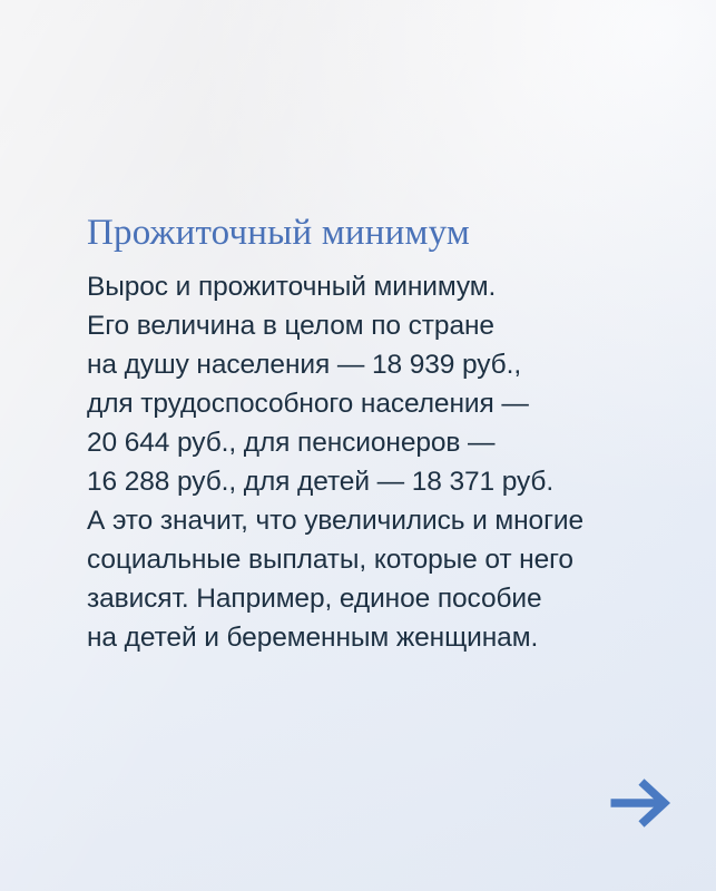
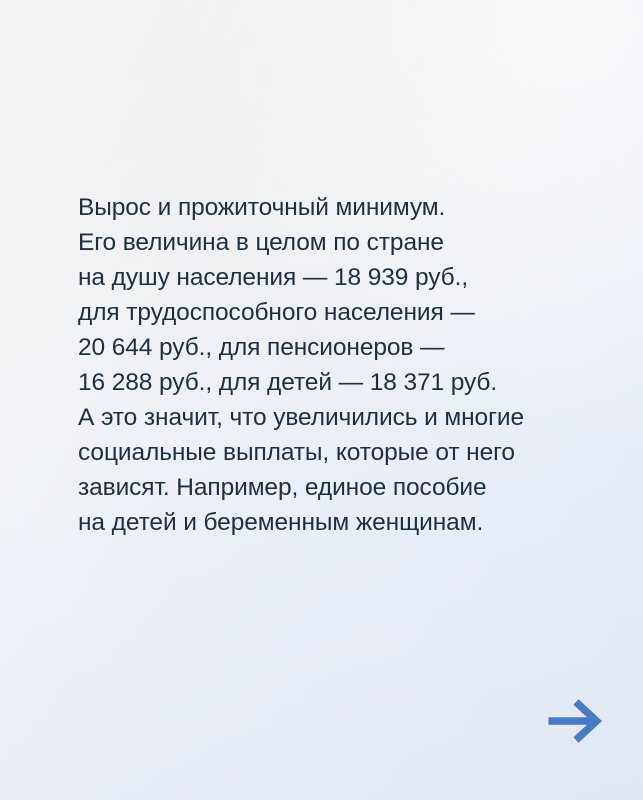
- Прожиточный минимум
  Вырос и прожиточный минимум.
  Его величина в целом по стране
  на душу населения — 18 939 руб.,
  для трудоспособного населения —
  20 644 руб., для пенсионеров —
  16 288 руб., для детей — 18 371 руб.
  А это значит, что увеличились и многие
  социальные выплаты, которые от него
  зависят. Например, единое пособие
  на детей и беременным женщинам.
